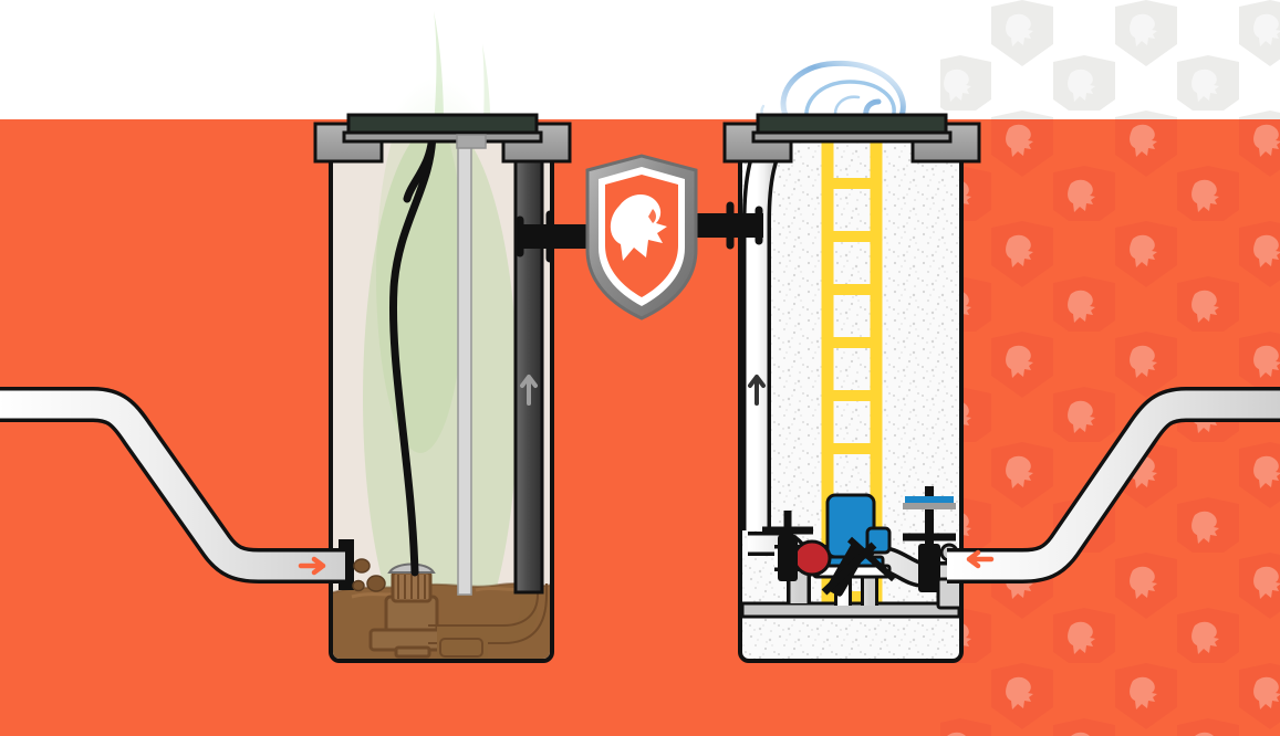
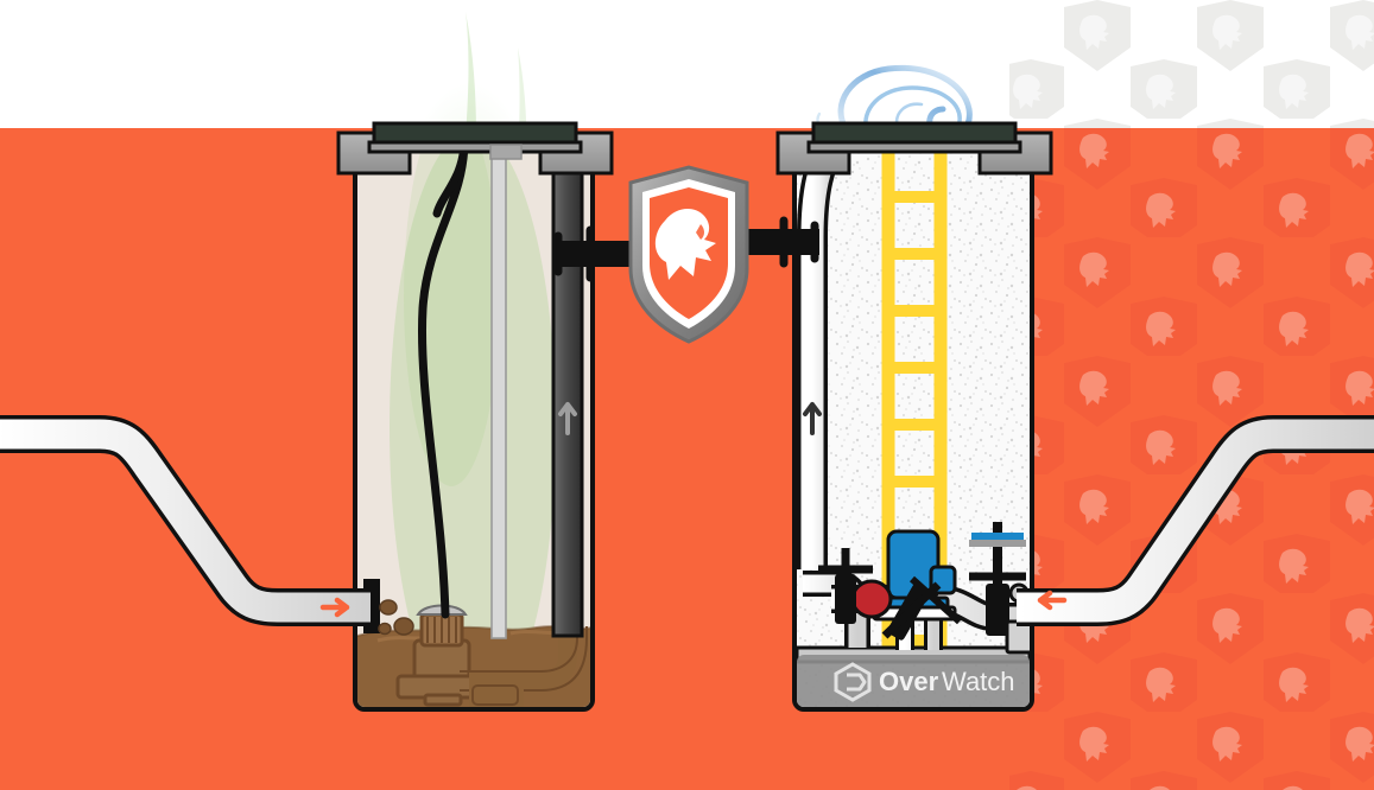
+ Over
+ Watch
